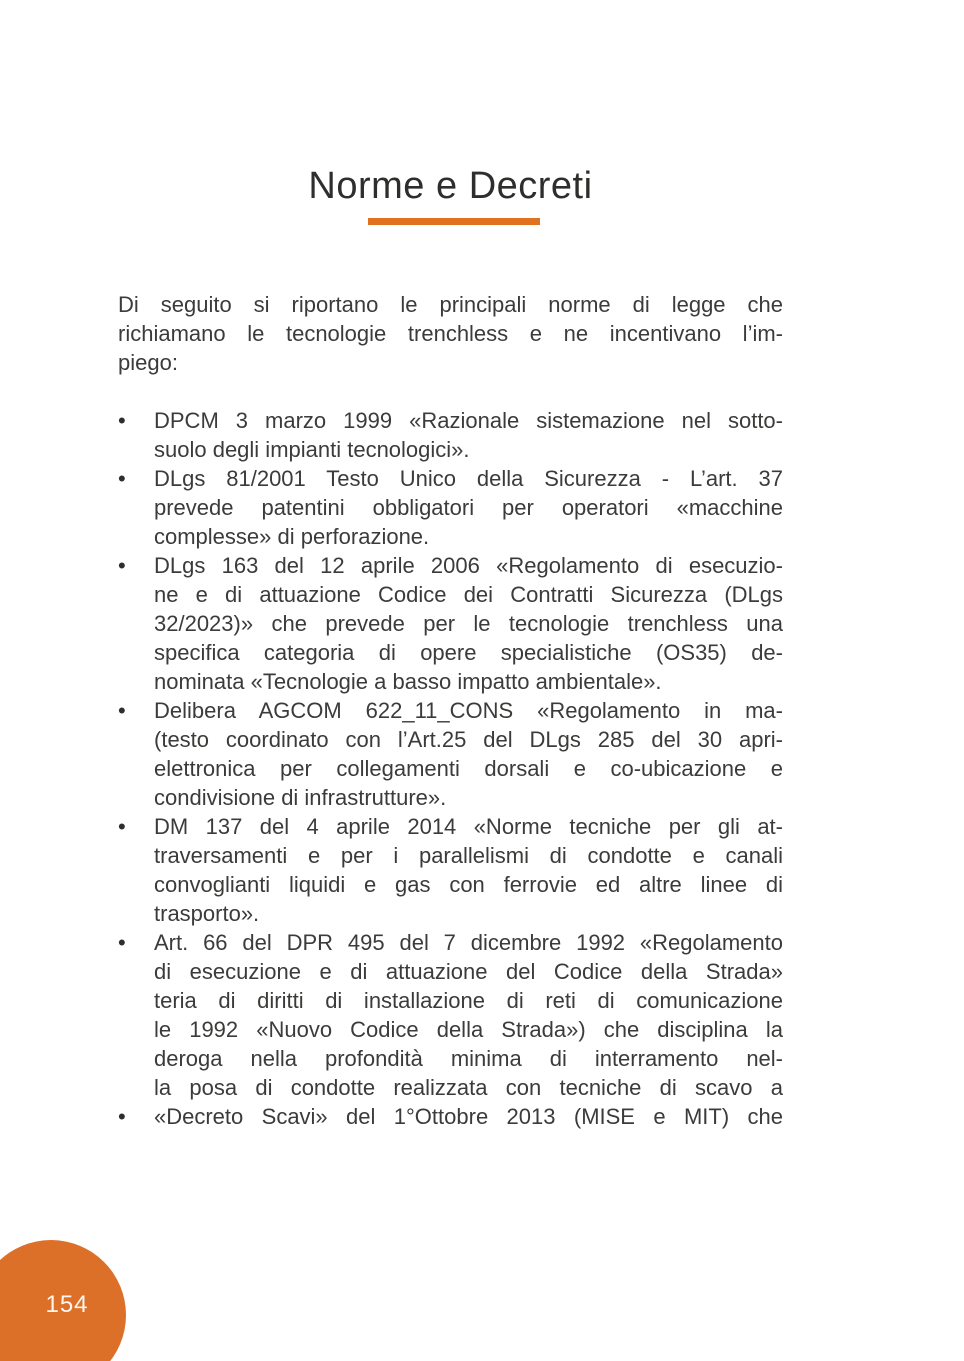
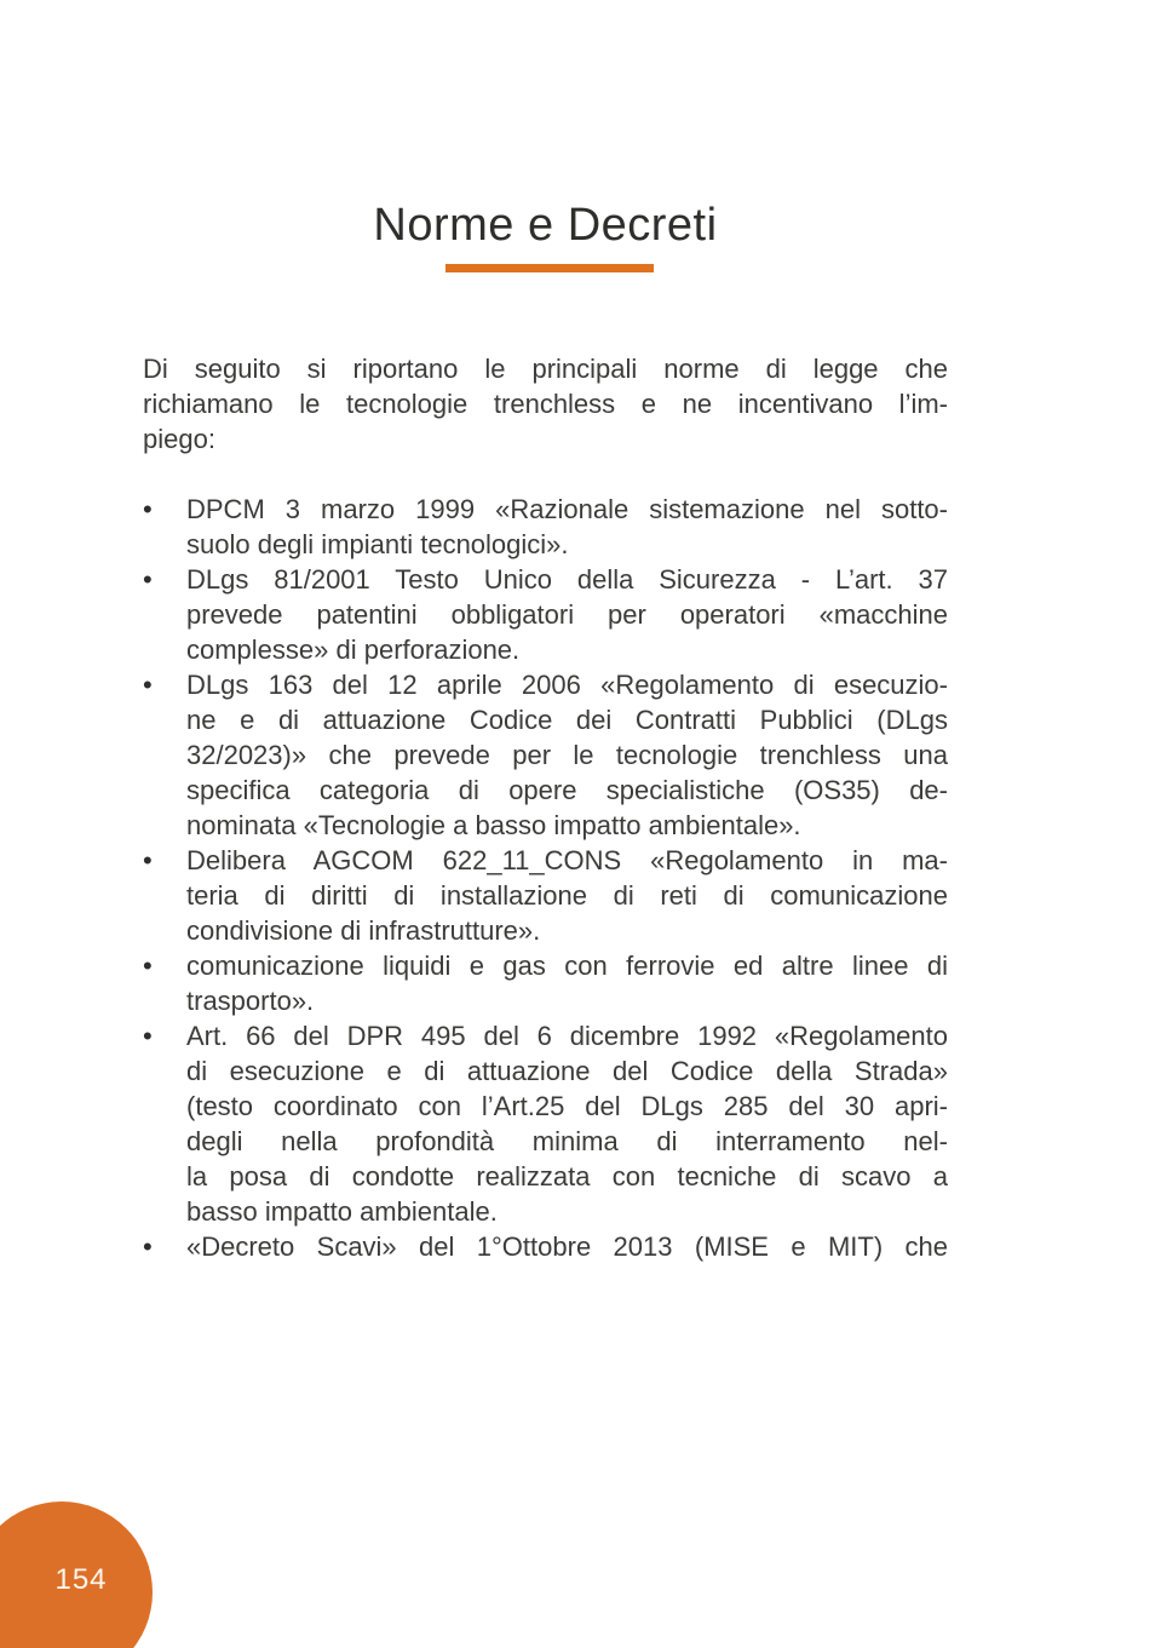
  Norme e Decreti
  Di seguito si riportano le principali norme di legge che
  richiamano le tecnologie trenchless e ne incentivano l’im-
  piego:
  •
  DPCM 3 marzo 1999 «Razionale sistemazione nel sotto-
  suolo degli impianti tecnologici».
  •
  DLgs 81/2001 Testo Unico della Sicurezza - L’art. 37
  prevede patentini obbligatori per operatori «macchine
  complesse» di perforazione.
  •
  DLgs 163 del 12 aprile 2006 «Regolamento di esecuzio-
- ne e di attuazione Codice dei Contratti Sicurezza (DLgs
+ ne e di attuazione Codice dei Contratti Pubblici (DLgs
  32/2023)» che prevede per le tecnologie trenchless una
  specifica categoria di opere specialistiche (OS35) de-
  nominata «Tecnologie a basso impatto ambientale».
  •
  Delibera AGCOM 622_11_CONS «Regolamento in ma-
- (testo coordinato con l’Art.25 del DLgs 285 del 30 apri-
+ teria di diritti di installazione di reti di comunicazione
- elettronica per collegamenti dorsali e co-ubicazione e
  condivisione di infrastrutture».
  •
- DM 137 del 4 aprile 2014 «Norme tecniche per gli at-
- traversamenti e per i parallelismi di condotte e canali
- convoglianti liquidi e gas con ferrovie ed altre linee di
+ comunicazione liquidi e gas con ferrovie ed altre linee di
  trasporto».
  •
- Art. 66 del DPR 495 del 7 dicembre 1992 «Regolamento
+ Art. 66 del DPR 495 del 6 dicembre 1992 «Regolamento
  di esecuzione e di attuazione del Codice della Strada»
- teria di diritti di installazione di reti di comunicazione
+ (testo coordinato con l’Art.25 del DLgs 285 del 30 apri-
- le 1992 «Nuovo Codice della Strada») che disciplina la
- deroga nella profondità minima di interramento nel-
+ degli nella profondità minima di interramento nel-
  la posa di condotte realizzata con tecniche di scavo a
+ basso impatto ambientale.
  •
  «Decreto Scavi» del 1°Ottobre 2013 (MISE e MIT) che
  154
